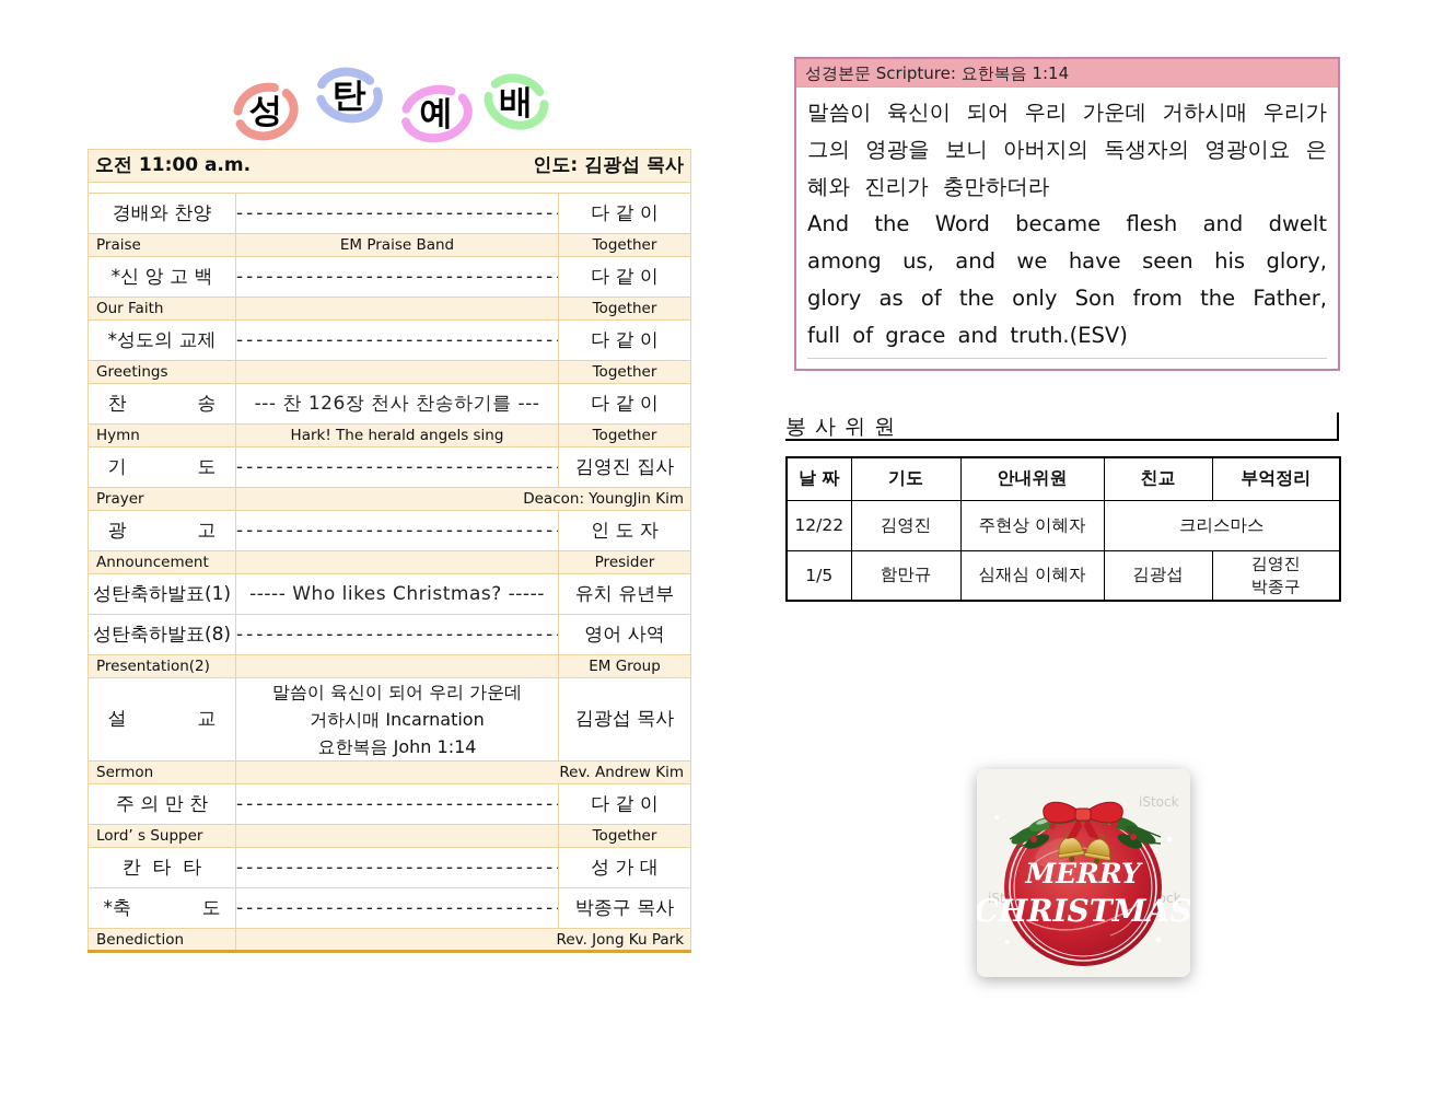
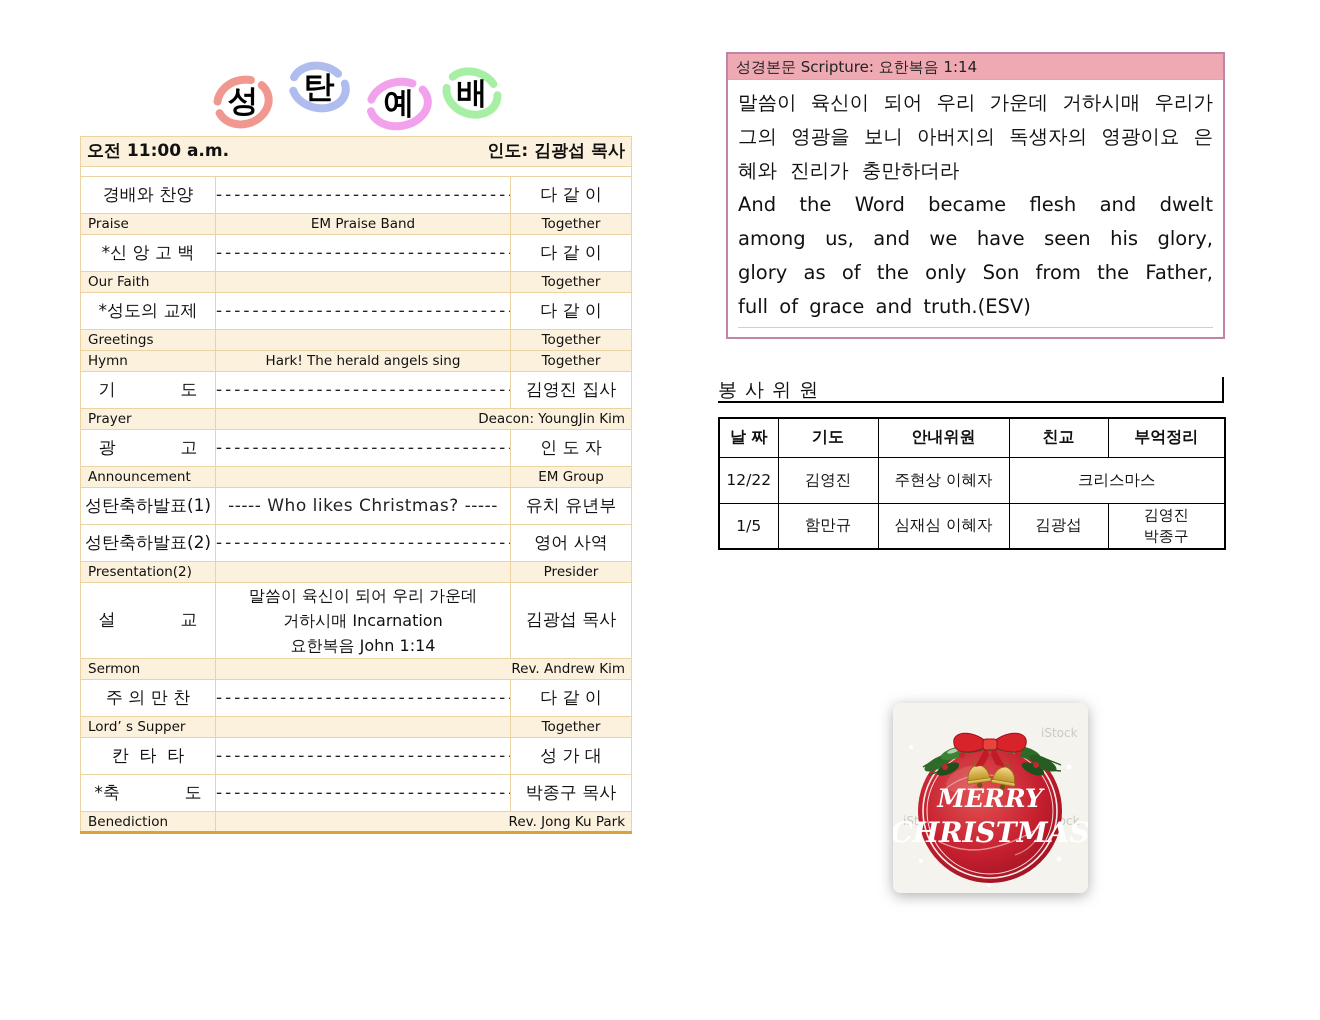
  성
  탄
  예
  배
  오전 11:00 a.m. 인도: 김광섭 목사
  경배와 찬양	--------------------------------	다 같 이
  Praise	EM Praise Band	Together
  *신 앙 고 백	--------------------------------	다 같 이
  Our Faith		Together
  *성도의 교제	--------------------------------	다 같 이
  Greetings		Together
- 찬 송	--- 찬 126장 천사 찬송하기를 ---	다 같 이
  Hymn	Hark! The herald angels sing	Together
  기 도	--------------------------------	김영진 집사
  Prayer	Deacon: YoungJin Kim
  광 고	--------------------------------	인 도 자
- Announcement		Presider
+ Announcement		EM Group
  성탄축하발표(1)	----- Who likes Christmas? -----	유치 유년부
- 성탄축하발표(8)	--------------------------------	영어 사역
+ 성탄축하발표(2)	--------------------------------	영어 사역
- Presentation(2)		EM Group
+ Presentation(2)		Presider
  설 교	말씀이 육신이 되어 우리 가운데 거하시매 Incarnation 요한복음 John 1:14	김광섭 목사
  Sermon	Rev. Andrew Kim
  주 의 만 찬	--------------------------------	다 같 이
  Lord’ s Supper		Together
  칸 타 타	--------------------------------	성 가 대
  *축 도	--------------------------------	박종구 목사
  Benediction	Rev. Jong Ku Park
  성경본문 Scripture: 요한복음 1:14
  말씀이 육신이 되어 우리 가운데 거하시매 우리가 그의 영광을 보니 아버지의 독생자의 영광이요 은혜와 진리가 충만하더라
  And the Word became flesh and dwelt among us, and we have seen his glory, glory as of the only Son from the Father, full of grace and truth.(ESV)
  봉 사 위 원
  날 짜	기도	안내위원	친교	부억정리
  12/22	김영진	주현상 이혜자	크리스마스
  1/5	함만규	심재심 이혜자	김광섭	김영진 박종구
  iStock
  MERRY
  CHRISTMAS
